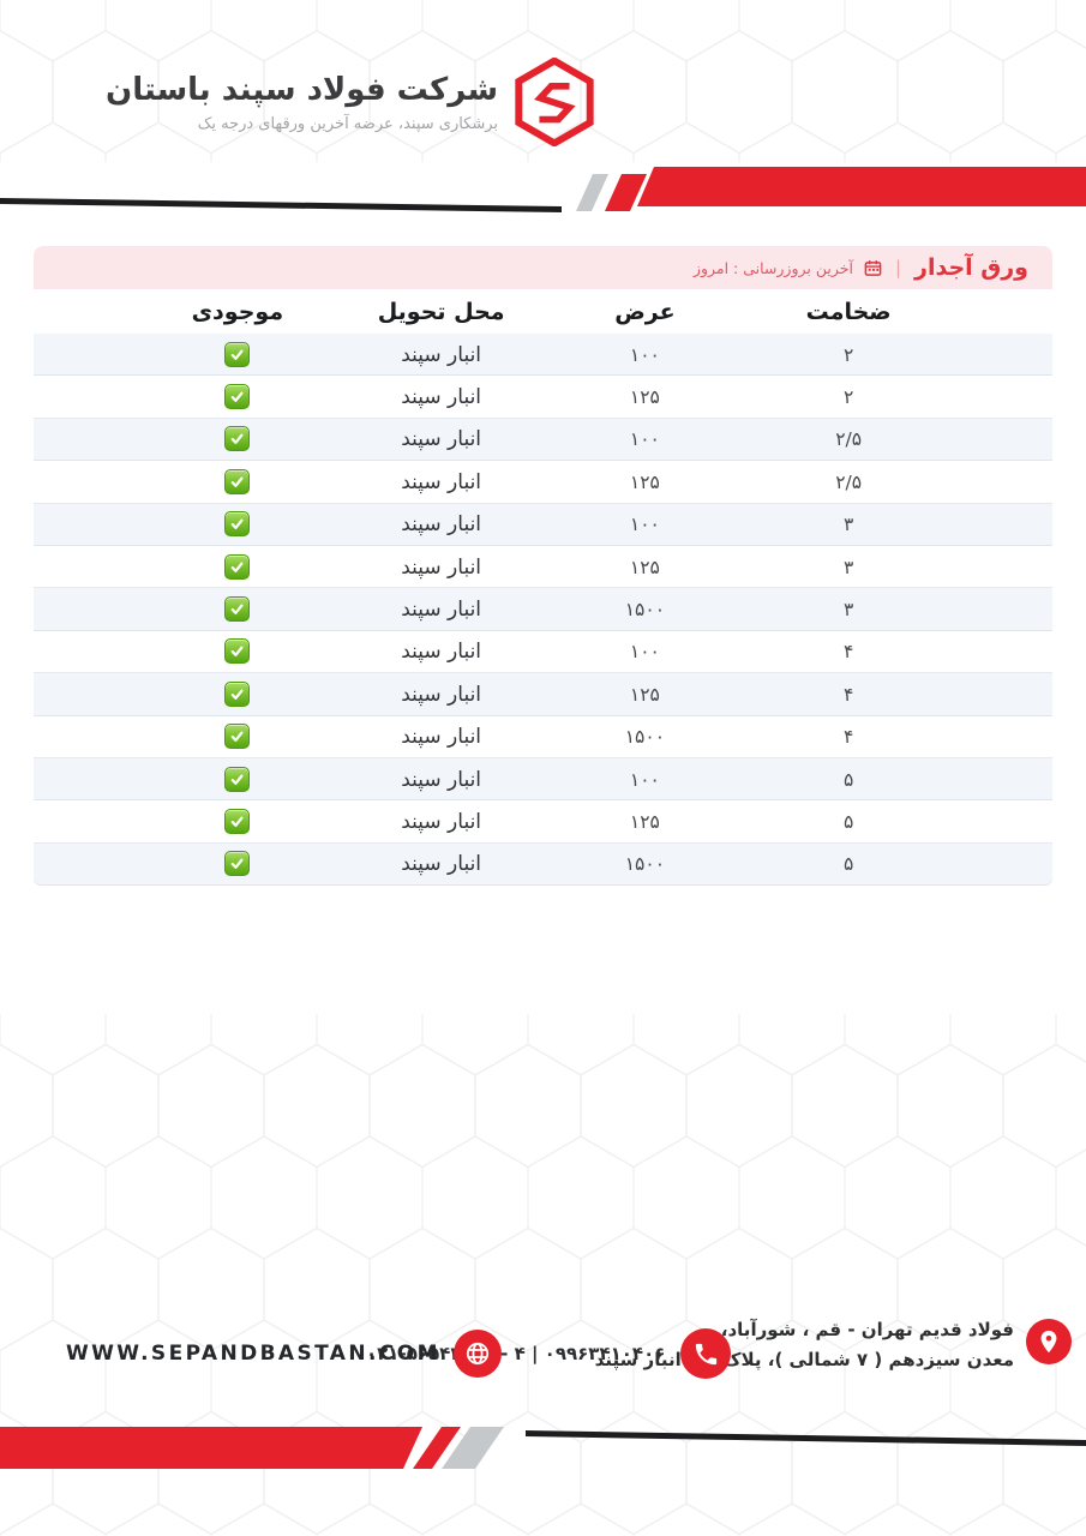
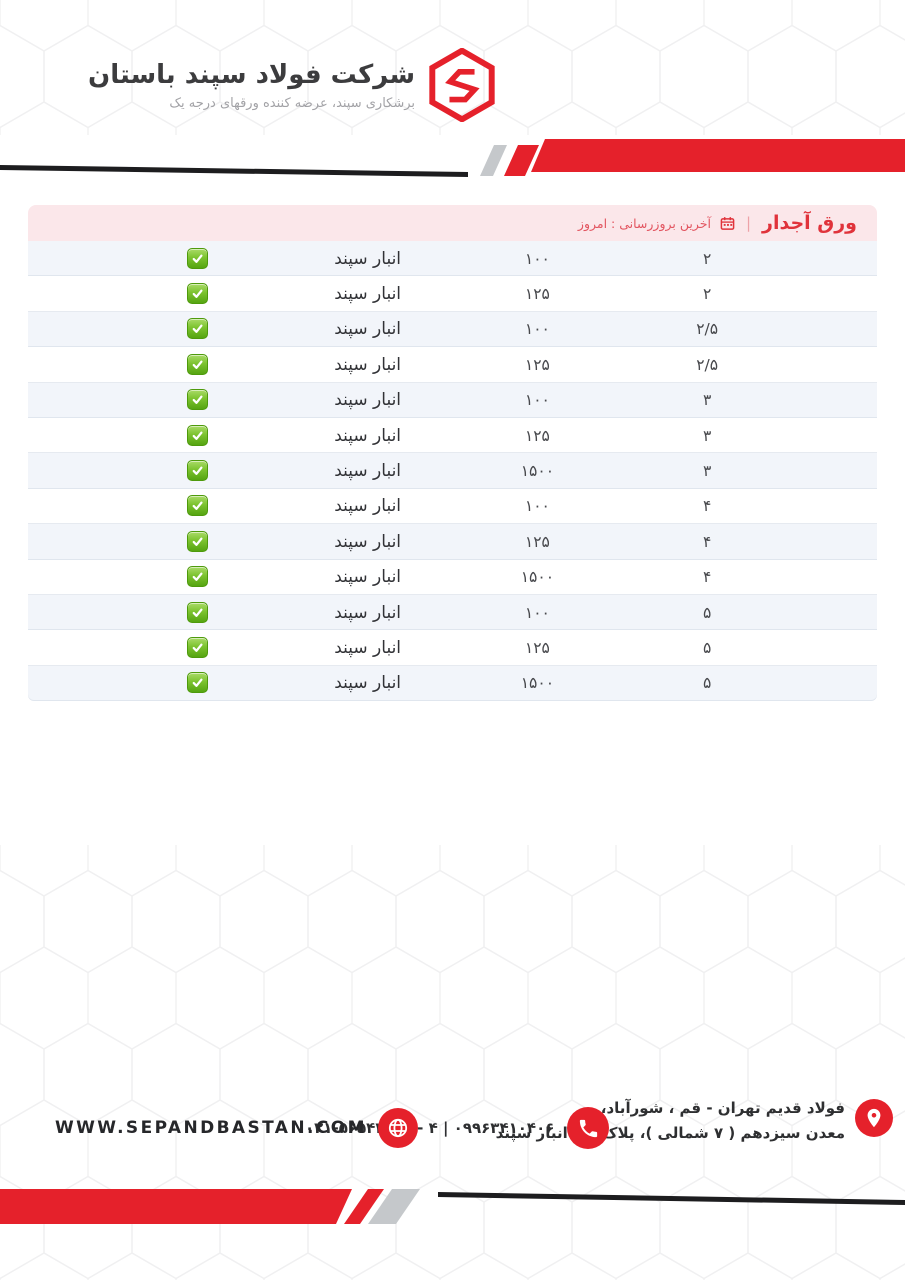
  شرکت فولاد سپند باستان
- برشکاری سپند، عرضه آخرین ورقهای درجه یک
+ برشکاری سپند، عرضه کننده ورقهای درجه یک
  ورق آجدار
  |
  آخرین بروزرسانی : امروز
- ضخامت
- عرض
- محل تحویل
- موجودی
  ۲
  ۱۰۰
  انبار سپند
  ۲
  ۱۲۵
  انبار سپند
  ۲/۵
  ۱۰۰
  انبار سپند
  ۲/۵
  ۱۲۵
  انبار سپند
  ۳
  ۱۰۰
  انبار سپند
  ۳
  ۱۲۵
  انبار سپند
  ۳
  ۱۵۰۰
  انبار سپند
  ۴
  ۱۰۰
  انبار سپند
  ۴
  ۱۲۵
  انبار سپند
  ۴
  ۱۵۰۰
  انبار سپند
  ۵
  ۱۰۰
  انبار سپند
  ۵
  ۱۲۵
  انبار سپند
  ۵
  ۱۵۰۰
  انبار سپند
  فولاد قدیم تهران - قم ، شورآباد،
  معدن سیزدهم ( ۷ شمالی )، پلاک انبار سپند
  ۰۲۱-۵۶۵۴ - ۴ | ۰۹۹۶۳۴۱۰۴۰۶
  WWW.SEPANDBASTAN.COM
